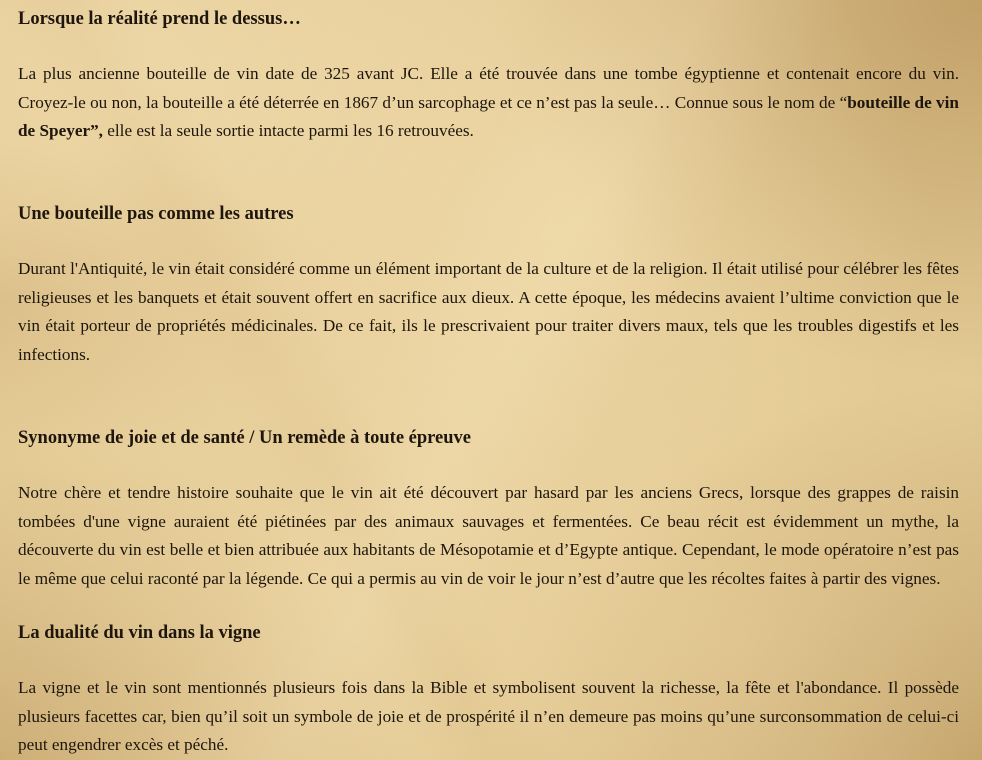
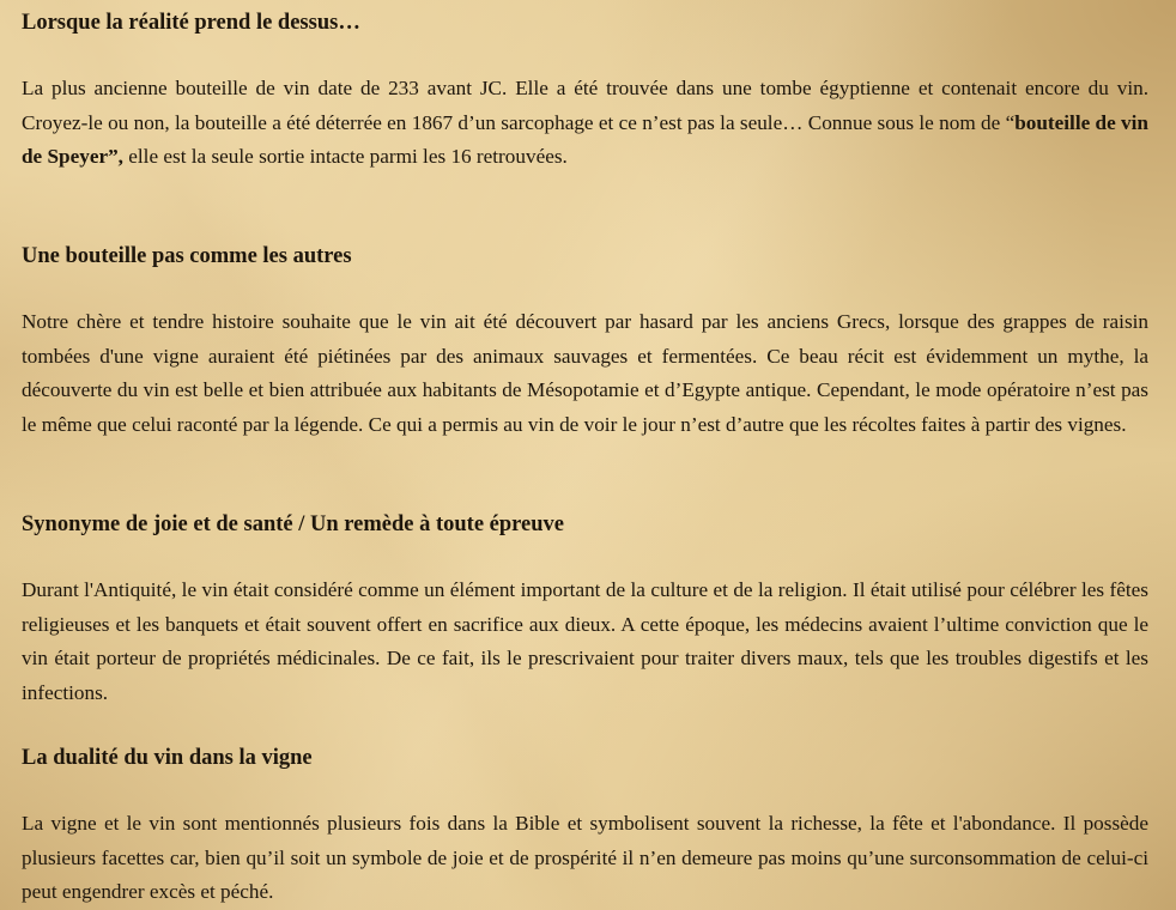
  Lorsque la réalité prend le dessus…
- La plus ancienne bouteille de vin date de 325 avant JC. Elle a été trouvée dans une tombe égyptienne et contenait encore du vin. Croyez-le ou non, la bouteille a été déterrée en 1867 d’un sarcophage et ce n’est pas la seule… Connue sous le nom de “bouteille de vin de Speyer”, elle est la seule sortie intacte parmi les 16 retrouvées.
+ La plus ancienne bouteille de vin date de 233 avant JC. Elle a été trouvée dans une tombe égyptienne et contenait encore du vin. Croyez-le ou non, la bouteille a été déterrée en 1867 d’un sarcophage et ce n’est pas la seule… Connue sous le nom de “bouteille de vin de Speyer”, elle est la seule sortie intacte parmi les 16 retrouvées.
  Une bouteille pas comme les autres
- Durant l'Antiquité, le vin était considéré comme un élément important de la culture et de la religion. Il était utilisé pour célébrer les fêtes religieuses et les banquets et était souvent offert en sacrifice aux dieux. A cette époque, les médecins avaient l’ultime conviction que le vin était porteur de propriétés médicinales. De ce fait, ils le prescrivaient pour traiter divers maux, tels que les troubles digestifs et les infections.
+ Notre chère et tendre histoire souhaite que le vin ait été découvert par hasard par les anciens Grecs, lorsque des grappes de raisin tombées d'une vigne auraient été piétinées par des animaux sauvages et fermentées. Ce beau récit est évidemment un mythe, la découverte du vin est belle et bien attribuée aux habitants de Mésopotamie et d’Egypte antique. Cependant, le mode opératoire n’est pas le même que celui raconté par la légende. Ce qui a permis au vin de voir le jour n’est d’autre que les récoltes faites à partir des vignes.
  Synonyme de joie et de santé / Un remède à toute épreuve
- Notre chère et tendre histoire souhaite que le vin ait été découvert par hasard par les anciens Grecs, lorsque des grappes de raisin tombées d'une vigne auraient été piétinées par des animaux sauvages et fermentées. Ce beau récit est évidemment un mythe, la découverte du vin est belle et bien attribuée aux habitants de Mésopotamie et d’Egypte antique. Cependant, le mode opératoire n’est pas le même que celui raconté par la légende. Ce qui a permis au vin de voir le jour n’est d’autre que les récoltes faites à partir des vignes.
+ Durant l'Antiquité, le vin était considéré comme un élément important de la culture et de la religion. Il était utilisé pour célébrer les fêtes religieuses et les banquets et était souvent offert en sacrifice aux dieux. A cette époque, les médecins avaient l’ultime conviction que le vin était porteur de propriétés médicinales. De ce fait, ils le prescrivaient pour traiter divers maux, tels que les troubles digestifs et les infections.
  La dualité du vin dans la vigne
  La vigne et le vin sont mentionnés plusieurs fois dans la Bible et symbolisent souvent la richesse, la fête et l'abondance. Il possède plusieurs facettes car, bien qu’il soit un symbole de joie et de prospérité il n’en demeure pas moins qu’une surconsommation de celui-ci peut engendrer excès et péché.
